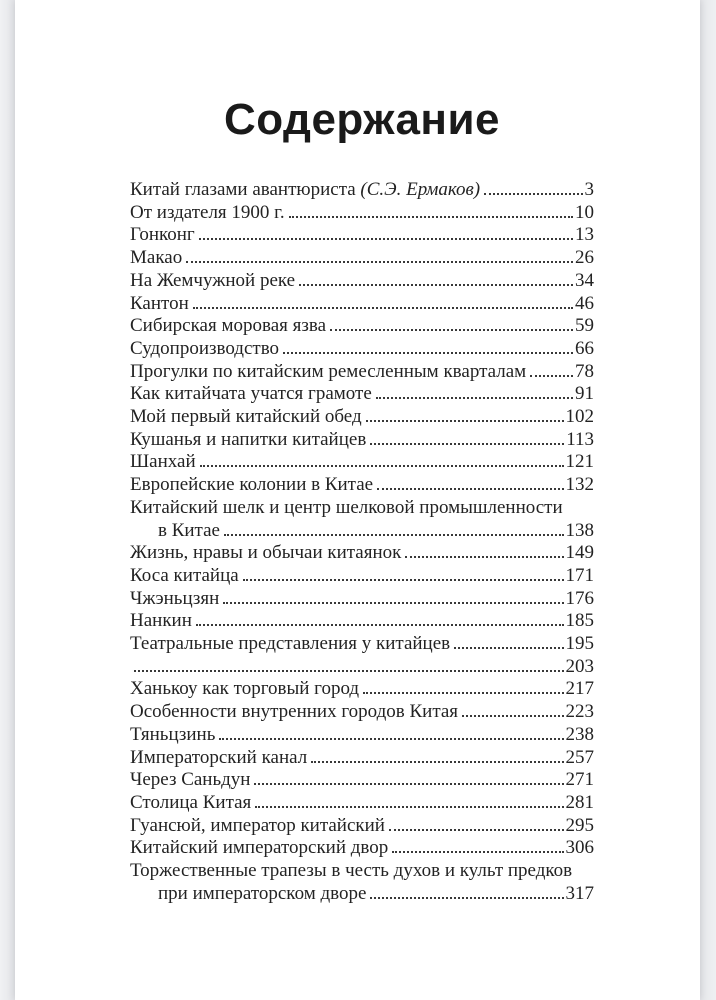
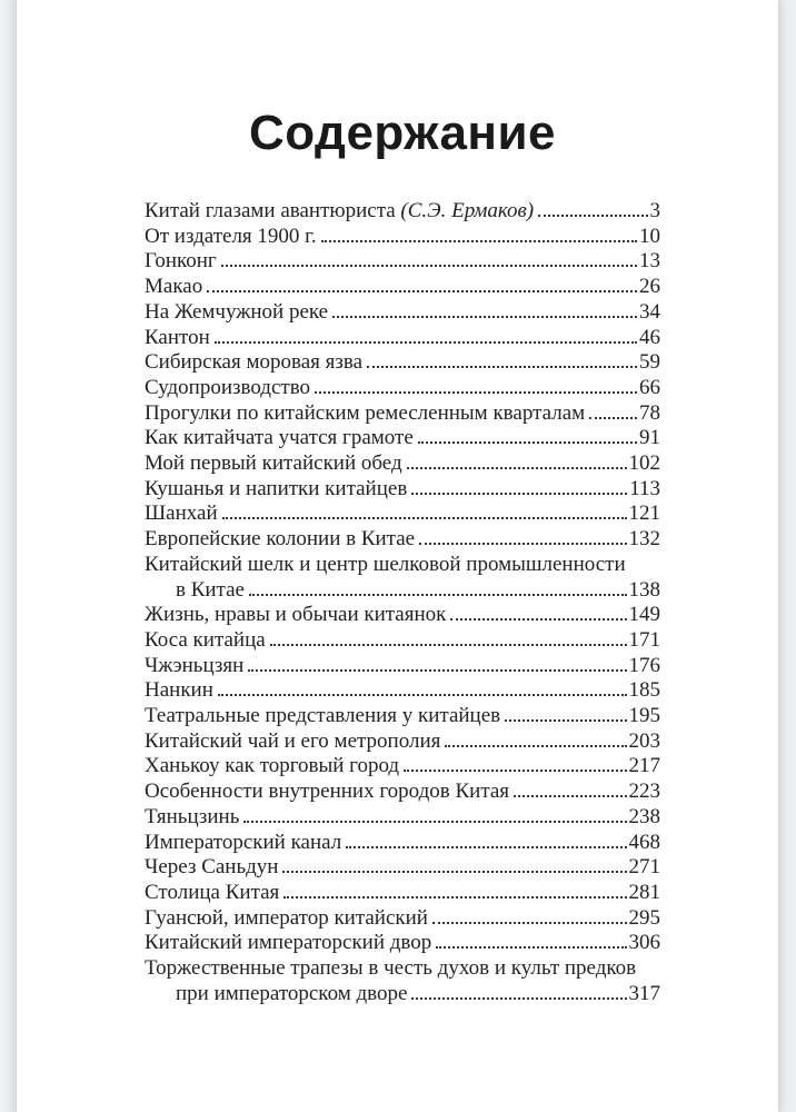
  Содержание
  Китай глазами авантюриста (С.Э. Ермаков)
  3
  От издателя 1900 г.
  10
  Гонконг
  13
  Макао
  26
  На Жемчужной реке
  34
  Кантон
  46
  Сибирская моровая язва
  59
  Судопроизводство
  66
  Прогулки по китайским ремесленным кварталам
  78
  Как китайчата учатся грамоте
  91
  Мой первый китайский обед
  102
  Кушанья и напитки китайцев
  113
  Шанхай
  121
  Европейские колонии в Китае
  132
  Китайский шелк и центр шелковой промышленности
  в Китае
  138
  Жизнь, нравы и обычаи китаянок
  149
  Коса китайца
  171
  Чжэньцзян
  176
  Нанкин
  185
  Театральные представления у китайцев
  195
+ Китайский чай и его метрополия
  203
  Ханькоу как торговый город
  217
  Особенности внутренних городов Китая
  223
  Тяньцзинь
  238
  Императорский канал
- 257
+ 468
  Через Саньдун
  271
  Столица Китая
  281
  Гуансюй, император китайский
  295
  Китайский императорский двор
  306
  Торжественные трапезы в честь духов и культ предков
  при императорском дворе
  317
